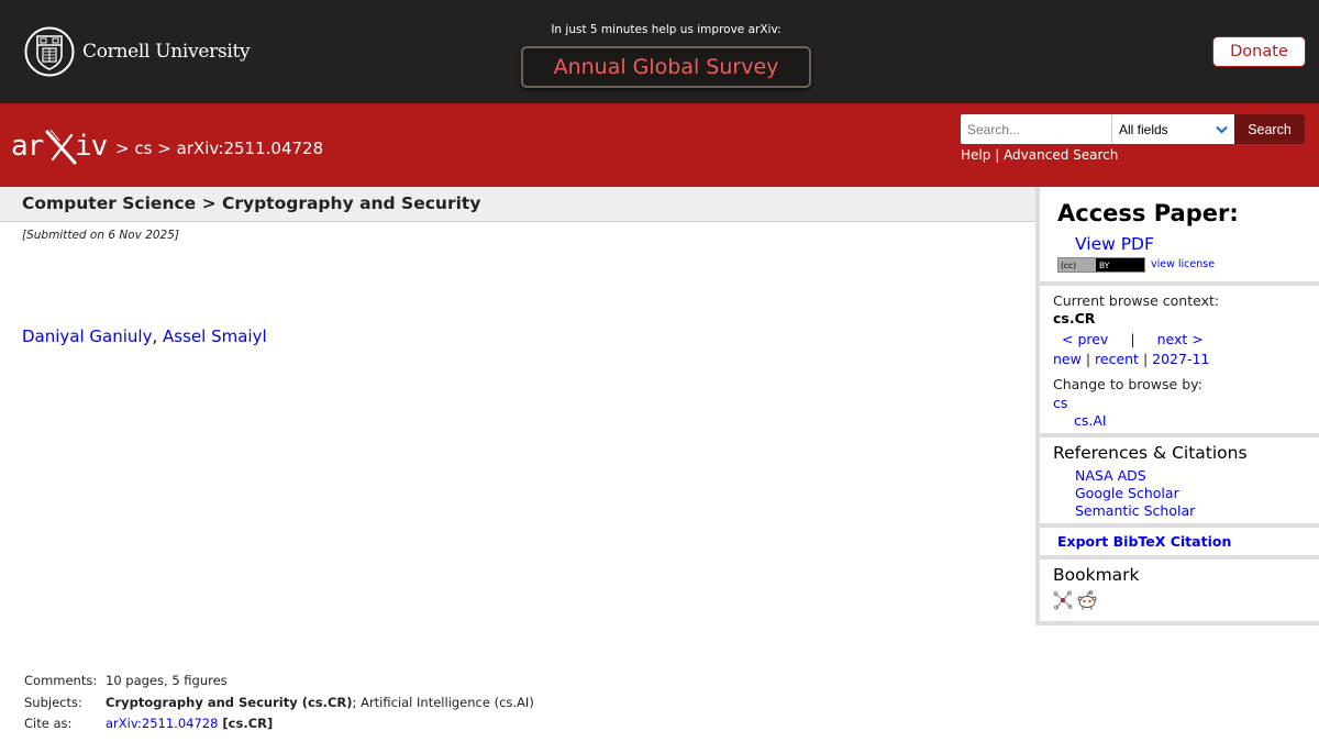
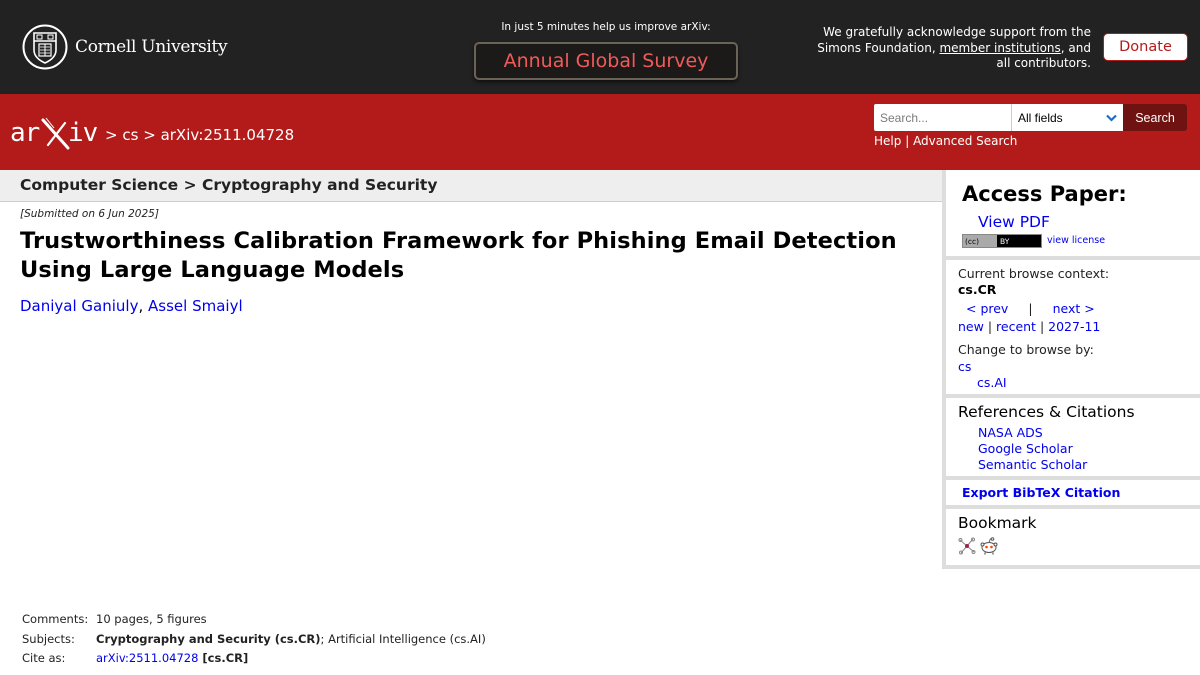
  Cornell University
  In just 5 minutes help us improve arXiv:
  Annual Global Survey
+ We gratefully acknowledge support from the
+ Simons Foundation, member institutions, and
+ all contributors.
  Donate
  ar
  iv
  > cs > arXiv:2511.04728
  Search...
  All fields
  Search
  Help | Advanced Search
  Computer Science > Cryptography and Security
- [Submitted on 6 Nov 2025]
+ [Submitted on 6 Jun 2025]
+ Trustworthiness Calibration Framework for Phishing Email Detection Using Large Language Models
  Daniyal Ganiuly, Assel Smaiyl
  Comments:
  10 pages, 5 figures
  Subjects:
  Cryptography and Security (cs.CR); Artificial Intelligence (cs.AI)
  Cite as:
  arXiv:2511.04728 [cs.CR]
  Access Paper:
  View PDF
  (cc)
  BY
  view license
  Current browse context:
  cs.CR
  < prev | next >
  new | recent | 2027-11
  Change to browse by:
  cs
  cs.AI
  References & Citations
  NASA ADS
  Google Scholar
  Semantic Scholar
  Export BibTeX Citation
  Bookmark
